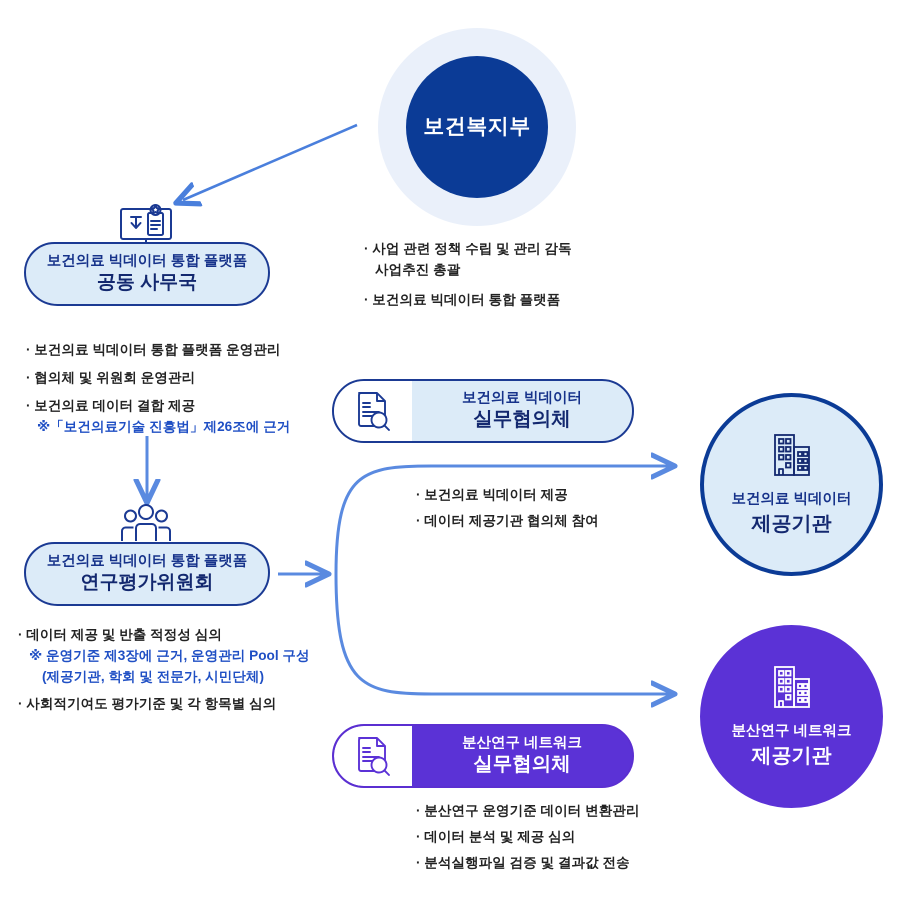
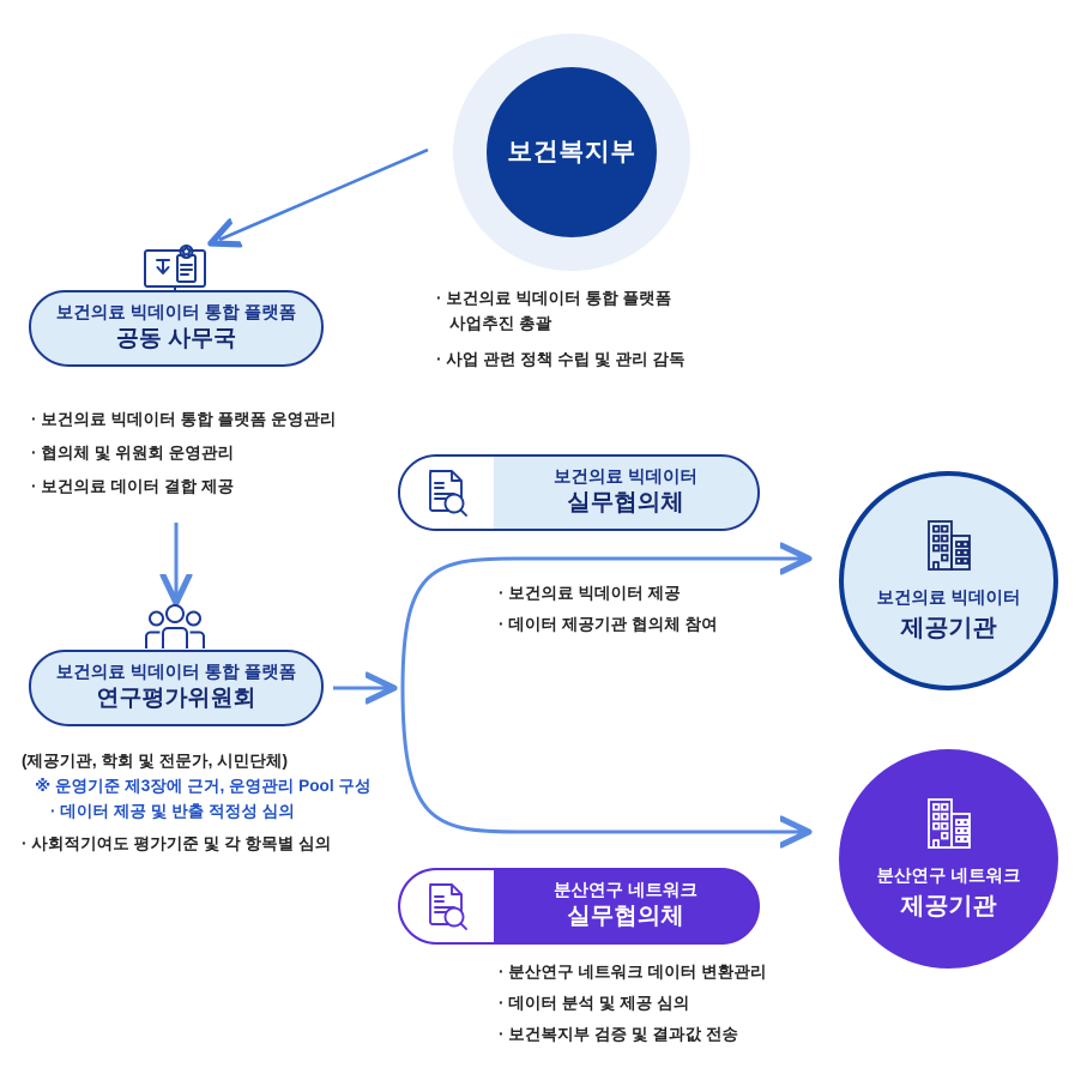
  보건복지부
- · 사업 관련 정책 수립 및 관리 감독
+ · 보건의료 빅데이터 통합 플랫폼
  사업추진 총괄
- · 보건의료 빅데이터 통합 플랫폼
+ · 사업 관련 정책 수립 및 관리 감독
  보건의료 빅데이터 통합 플랫폼
  공동 사무국
  · 보건의료 빅데이터 통합 플랫폼 운영관리
  · 협의체 및 위원회 운영관리
  · 보건의료 데이터 결합 제공
- ※「보건의료기술 진흥법」제26조에 근거
  보건의료 빅데이터 통합 플랫폼
  연구평가위원회
- · 데이터 제공 및 반출 적정성 심의
+ (제공기관, 학회 및 전문가, 시민단체)
  ※ 운영기준 제3장에 근거, 운영관리 Pool 구성
- (제공기관, 학회 및 전문가, 시민단체)
+ · 데이터 제공 및 반출 적정성 심의
  · 사회적기여도 평가기준 및 각 항목별 심의
  보건의료 빅데이터
  실무협의체
  · 보건의료 빅데이터 제공
  · 데이터 제공기관 협의체 참여
  보건의료 빅데이터
  제공기관
  분산연구 네트워크
  실무협의체
- · 분산연구 운영기준 데이터 변환관리
+ · 분산연구 네트워크 데이터 변환관리
  · 데이터 분석 및 제공 심의
- · 분석실행파일 검증 및 결과값 전송
+ · 보건복지부 검증 및 결과값 전송
  분산연구 네트워크
  제공기관
